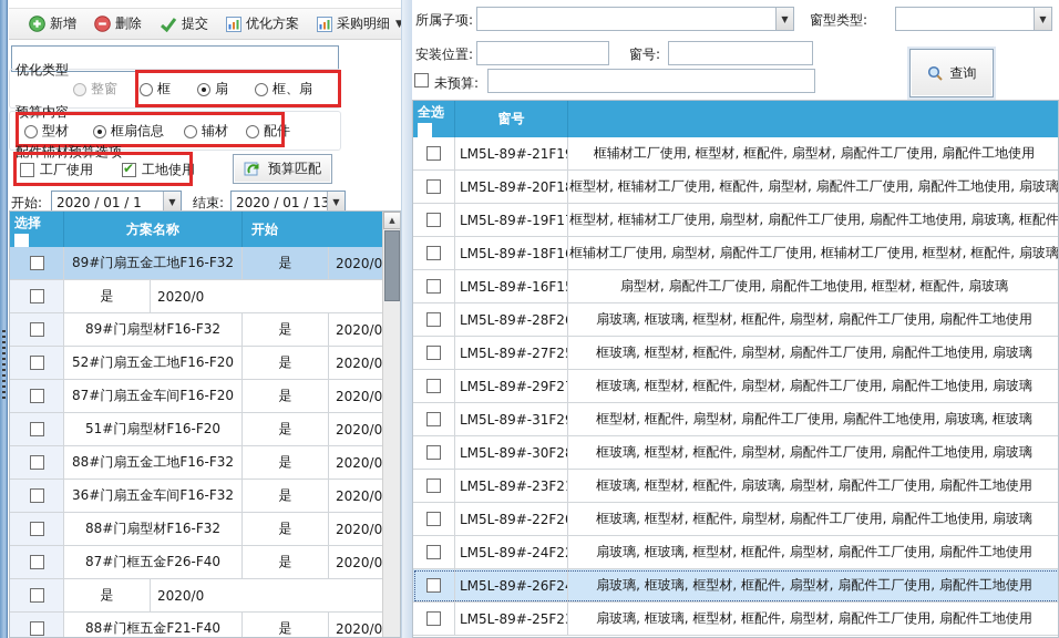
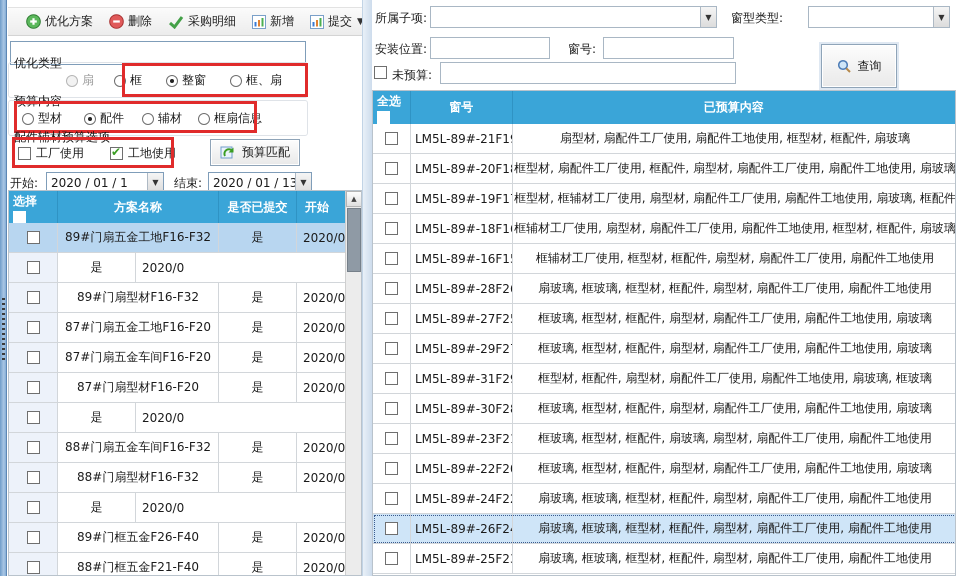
- 新增
+ 优化方案
  删除
- 提交
+ 采购明细
- 优化方案
+ 新增
- 采购明细
+ 提交
  ▼
  优化类型
- 整窗
+ 扇
  框
- 扇
+ 整窗
  框、扇
  预算内容
  型材
- 框扇信息
+ 配件
  辅材
- 配件
+ 框扇信息
  配件辅材预算选项
  工厂使用
  工地使用
  预算匹配
  开始:
  2020 / 01 / 1
  ▼
  结束:
  2020 / 01 / 13
  ▼
  选择
  方案名称
+ 是否已提交
  开始
  89#门扇五金工地F16-F32
  是
  2020/0
  是
  2020/0
  89#门扇型材F16-F32
  是
  2020/0
- 52#门扇五金工地F16-F20
+ 87#门扇五金工地F16-F20
  是
  2020/0
  87#门扇五金车间F16-F20
  是
  2020/0
- 51#门扇型材F16-F20
+ 87#门扇型材F16-F20
  是
  2020/0
- 88#门扇五金工地F16-F32
  是
  2020/0
- 36#门扇五金车间F16-F32
+ 88#门扇五金车间F16-F32
  是
  2020/0
  88#门扇型材F16-F32
  是
  2020/0
- 87#门框五金F26-F40
  是
  2020/0
+ 89#门框五金F26-F40
  是
  2020/0
  88#门框五金F21-F40
  是
  2020/0
  ▲
  所属子项:
  ▼
  窗型类型:
  ▼
  安装位置:
  窗号:
  未预算:
  查询
  全选
  窗号
+ 已预算内容
  LM5L-89#-21F1
- 框辅材工厂使用, 框型材, 框配件, 扇型材, 扇配件工厂使用, 扇配件工地使用
+ 扇型材, 扇配件工厂使用, 扇配件工地使用, 框型材, 框配件, 扇玻璃
  LM5L-89#-20F1
- 框型材, 框辅材工厂使用, 框配件, 扇型材, 扇配件工厂使用, 扇配件工地使用, 扇玻璃
+ 框型材, 扇配件工厂使用, 框配件, 扇型材, 扇配件工厂使用, 扇配件工地使用, 扇玻璃
  LM5L-89#-19F1
  框型材, 框辅材工厂使用, 扇型材, 扇配件工厂使用, 扇配件工地使用, 扇玻璃, 框配件
  LM5L-89#-18F1
- 框辅材工厂使用, 扇型材, 扇配件工厂使用, 框辅材工厂使用, 框型材, 框配件, 扇玻璃
+ 框辅材工厂使用, 扇型材, 扇配件工厂使用, 扇配件工地使用, 框型材, 框配件, 扇玻璃
  LM5L-89#-16F1
- 扇型材, 扇配件工厂使用, 扇配件工地使用, 框型材, 框配件, 扇玻璃
+ 框辅材工厂使用, 框型材, 框配件, 扇型材, 扇配件工厂使用, 扇配件工地使用
  LM5L-89#-28F2
  扇玻璃, 框玻璃, 框型材, 框配件, 扇型材, 扇配件工厂使用, 扇配件工地使用
  LM5L-89#-27F2
  框玻璃, 框型材, 框配件, 扇型材, 扇配件工厂使用, 扇配件工地使用, 扇玻璃
  LM5L-89#-29F2
  框玻璃, 框型材, 框配件, 扇型材, 扇配件工厂使用, 扇配件工地使用, 扇玻璃
  LM5L-89#-31F2
  框型材, 框配件, 扇型材, 扇配件工厂使用, 扇配件工地使用, 扇玻璃, 框玻璃
  LM5L-89#-30F2
  框玻璃, 框型材, 框配件, 扇型材, 扇配件工厂使用, 扇配件工地使用, 扇玻璃
  LM5L-89#-23F2
  框玻璃, 框型材, 框配件, 扇玻璃, 扇型材, 扇配件工厂使用, 扇配件工地使用
  LM5L-89#-22F2
  框玻璃, 框型材, 框配件, 扇型材, 扇配件工厂使用, 扇配件工地使用, 扇玻璃
  LM5L-89#-24F2
  扇玻璃, 框玻璃, 框型材, 框配件, 扇型材, 扇配件工厂使用, 扇配件工地使用
  LM5L-89#-26F2
  扇玻璃, 框玻璃, 框型材, 框配件, 扇型材, 扇配件工厂使用, 扇配件工地使用
  LM5L-89#-25F2
  扇玻璃, 框玻璃, 框型材, 框配件, 扇型材, 扇配件工厂使用, 扇配件工地使用
